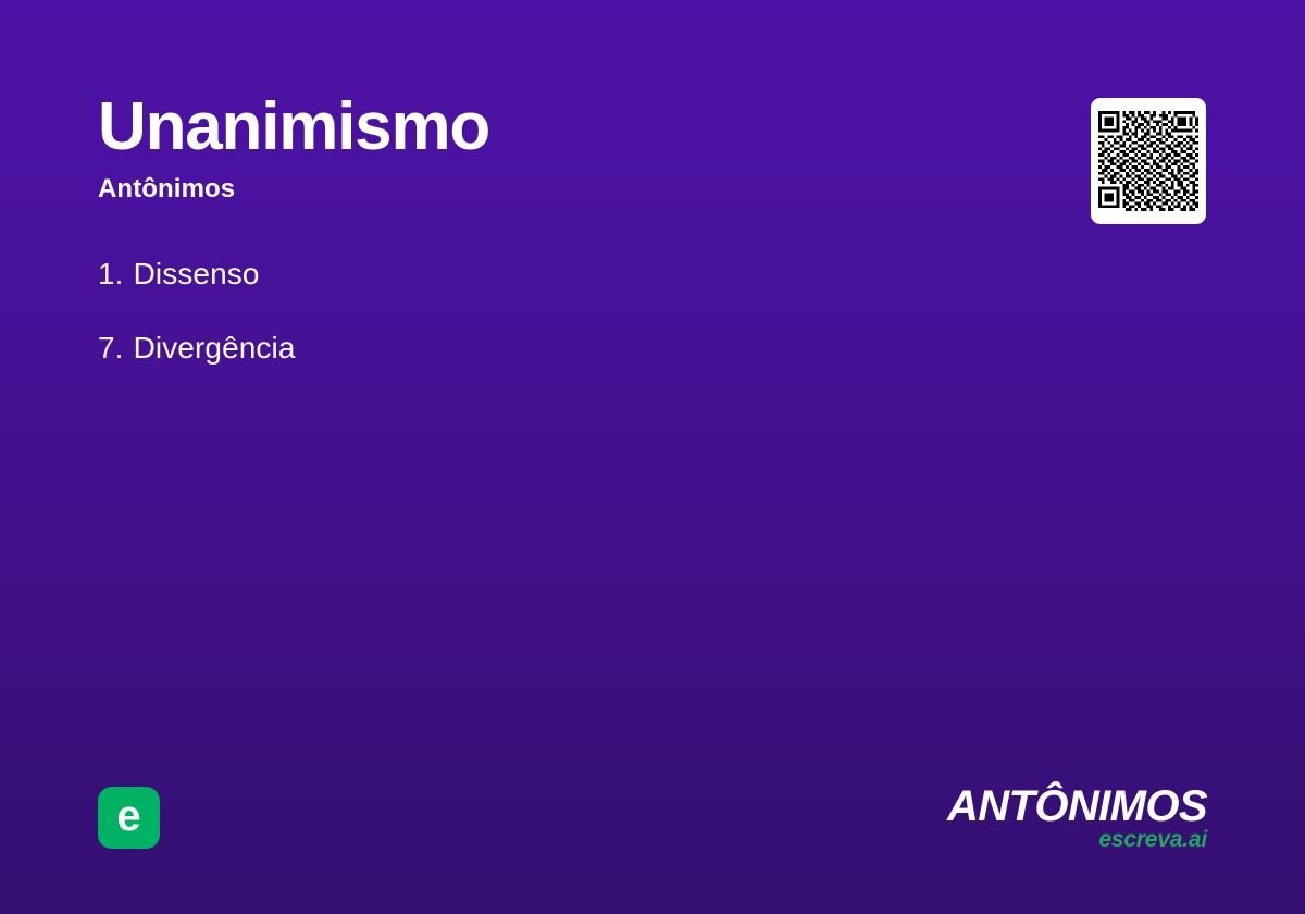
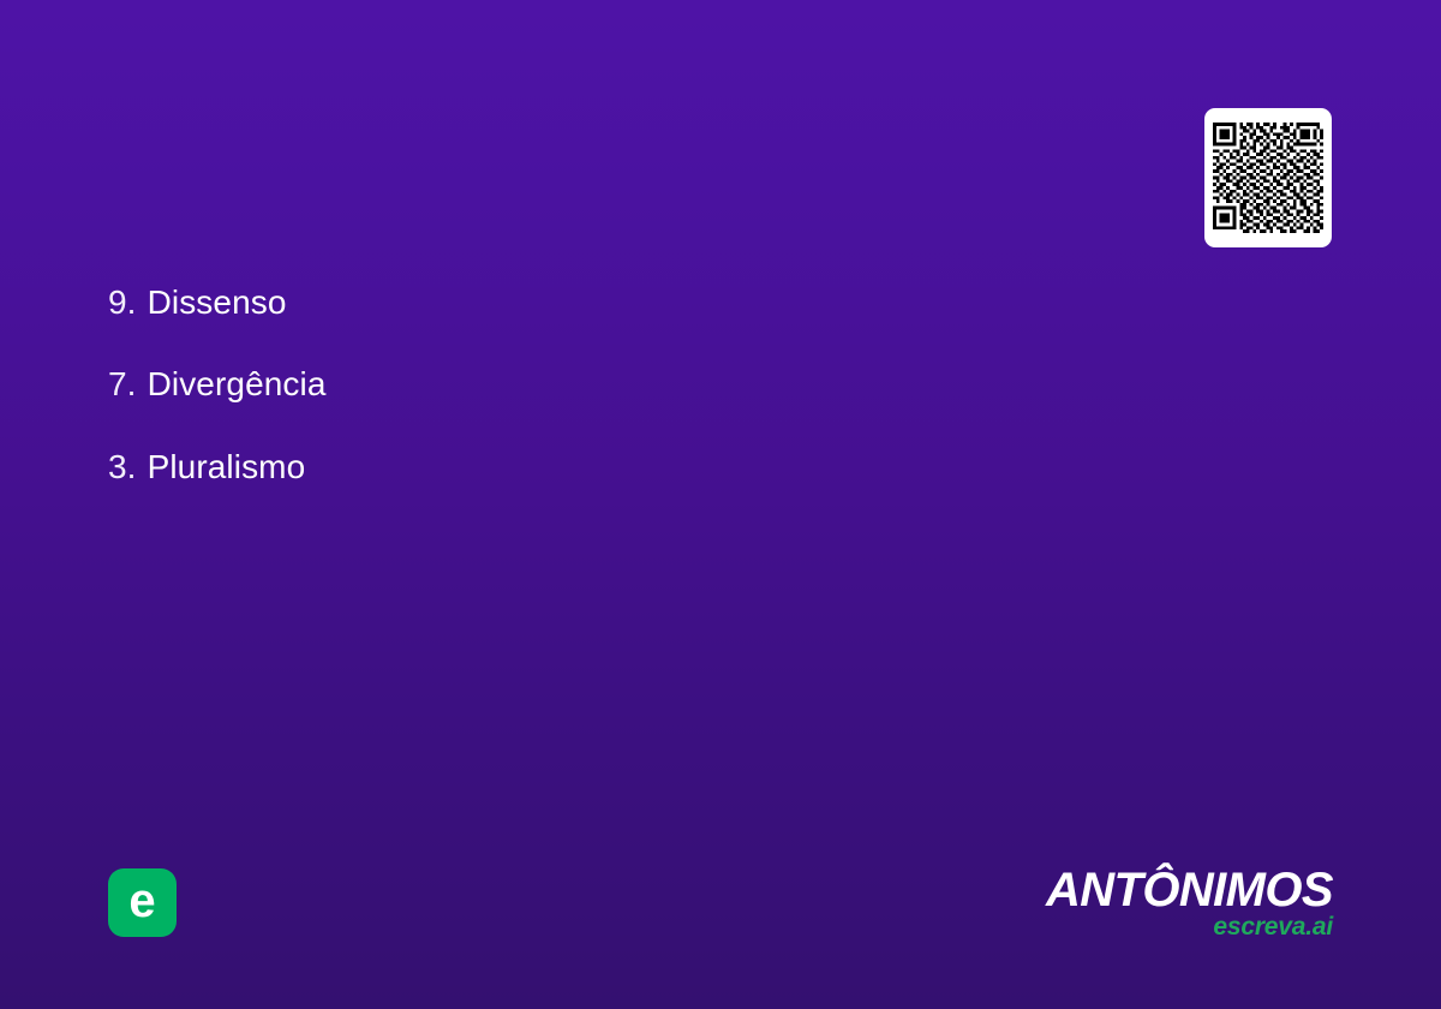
- Unanimismo
- Antônimos
- 1.
+ 9.
  Dissenso
  7.
  Divergência
+ 3.
+ Pluralismo
  e
  ANTÔNIMOS
  escreva.ai
